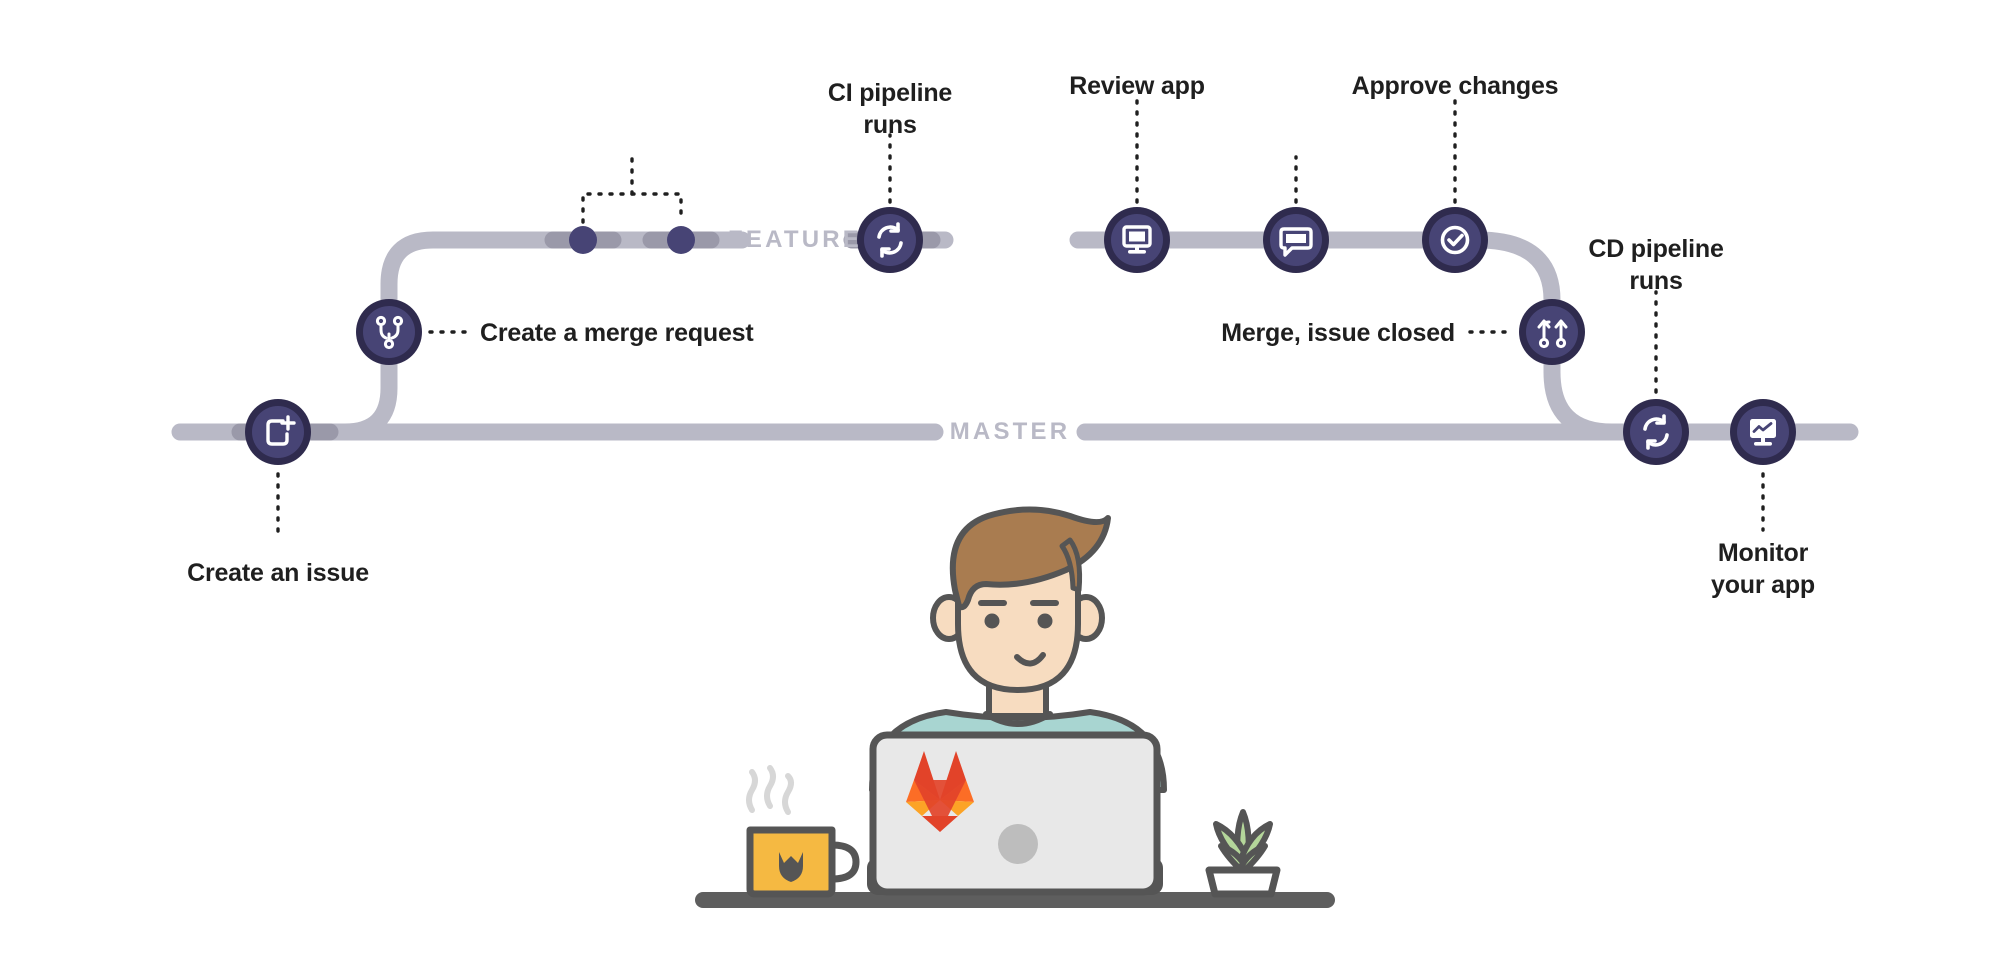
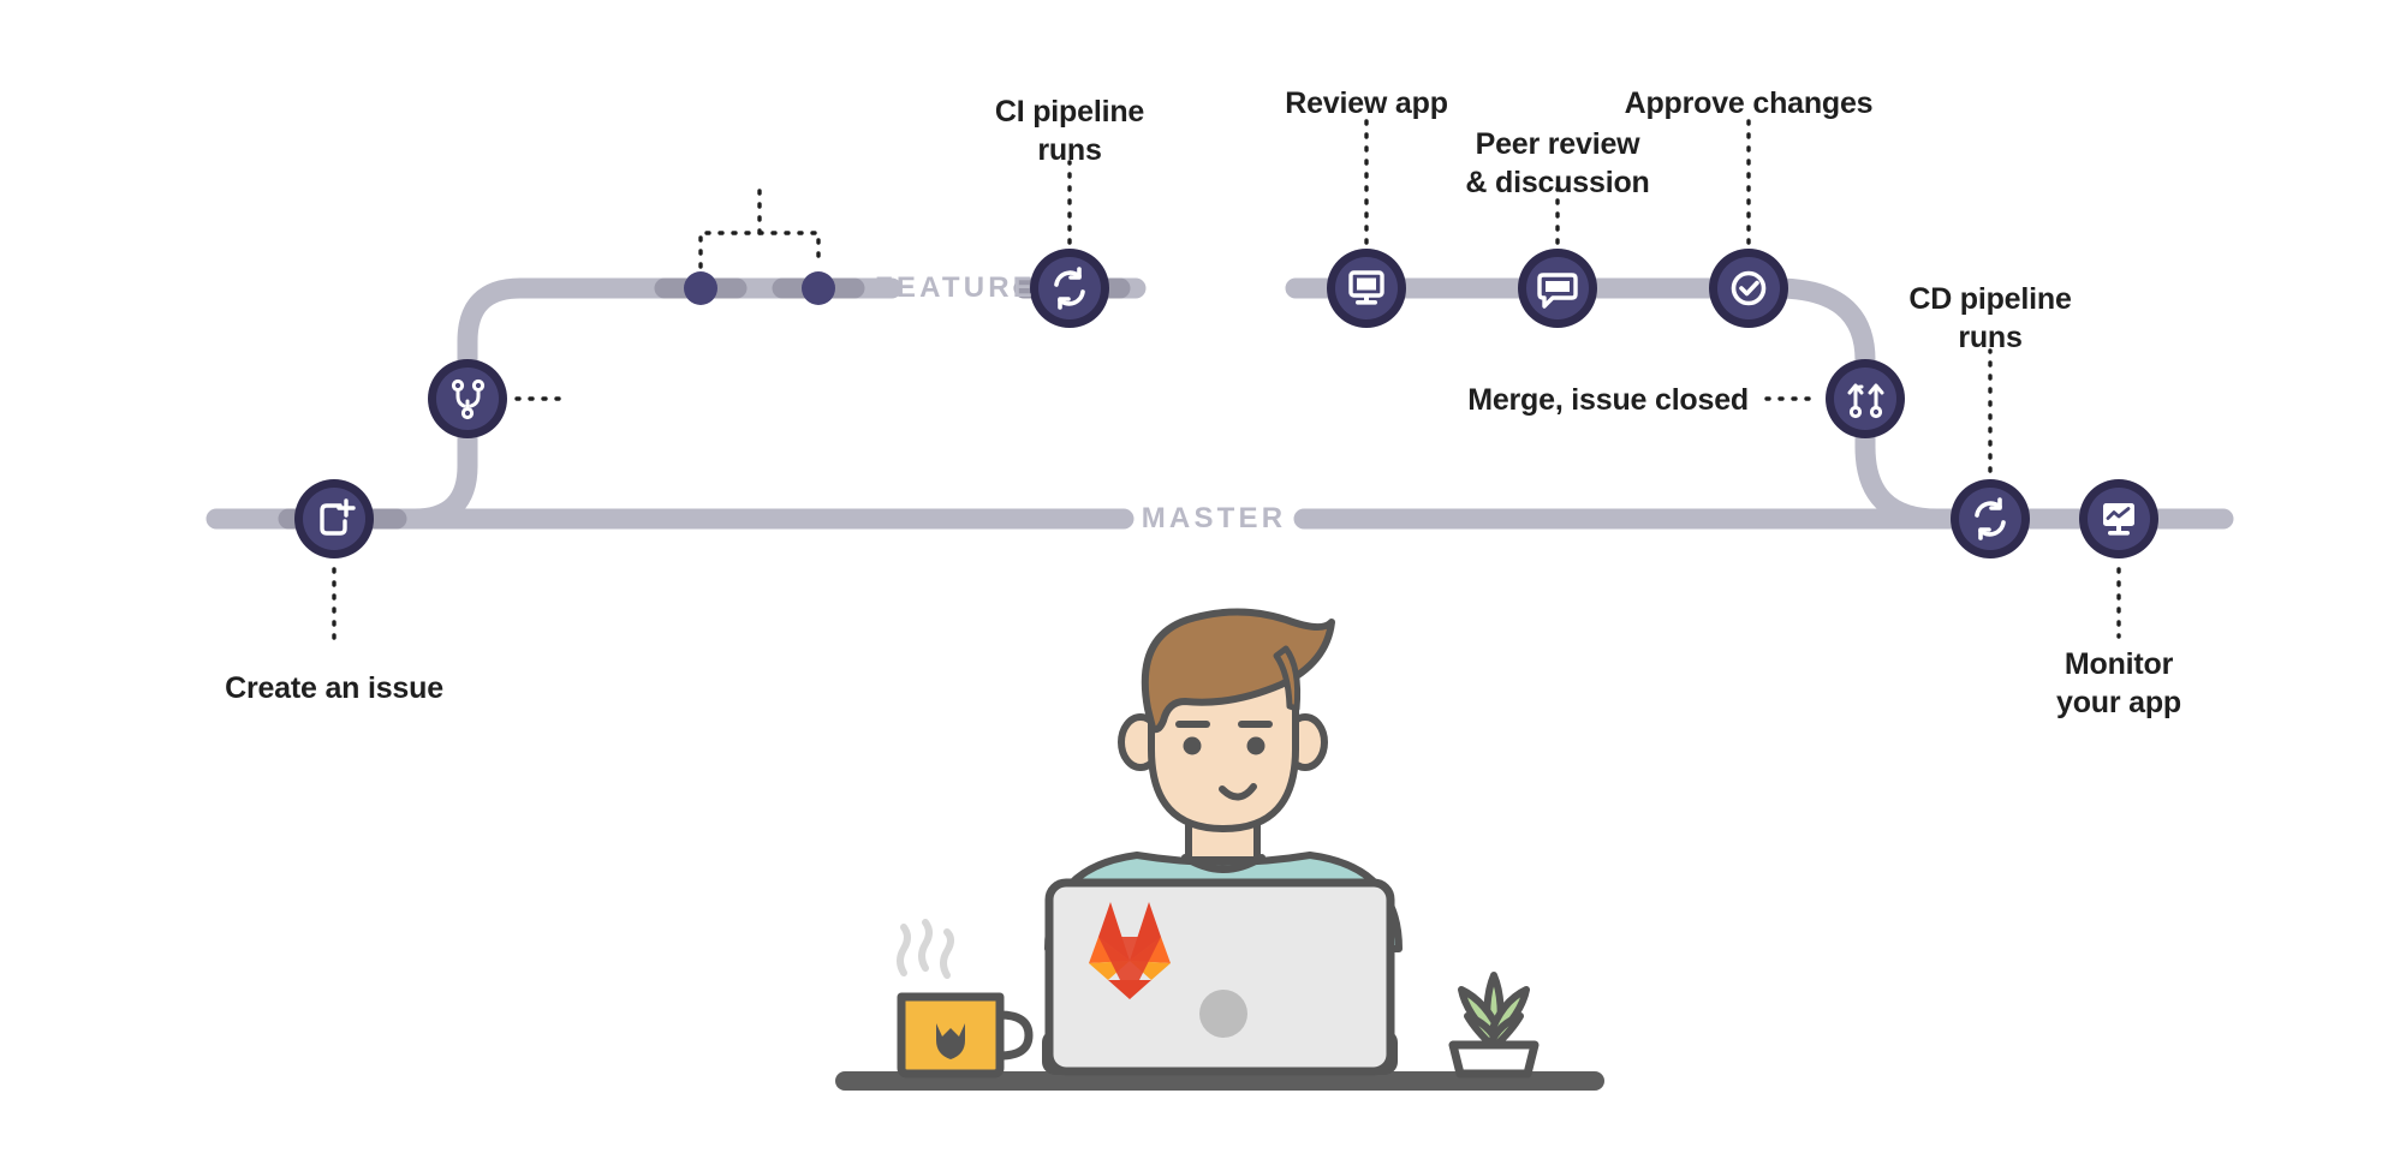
  FEATURE
  MASTER
  CI pipeline
  runs
  Review app
+ Peer review
+ & discussion
  Approve changes
  CD pipeline
  runs
- Create a merge request
  Merge, issue closed
  Create an issue
  Monitor
  your app
